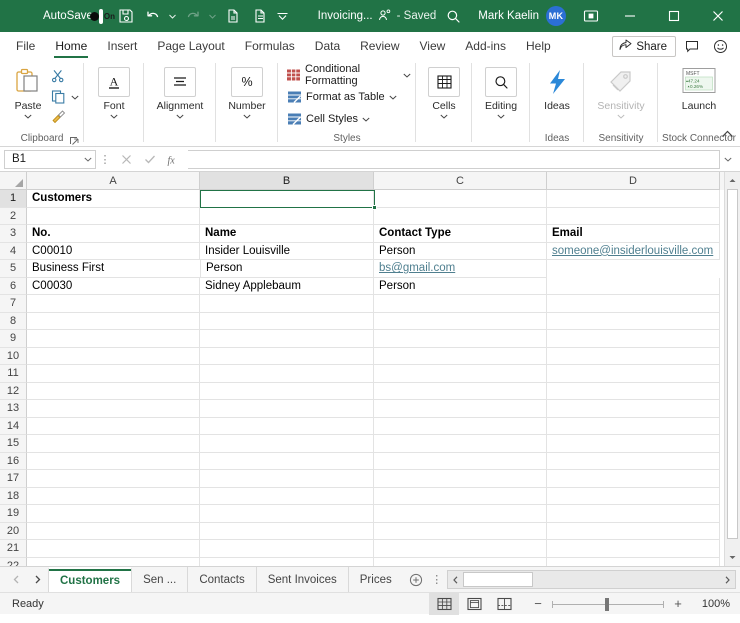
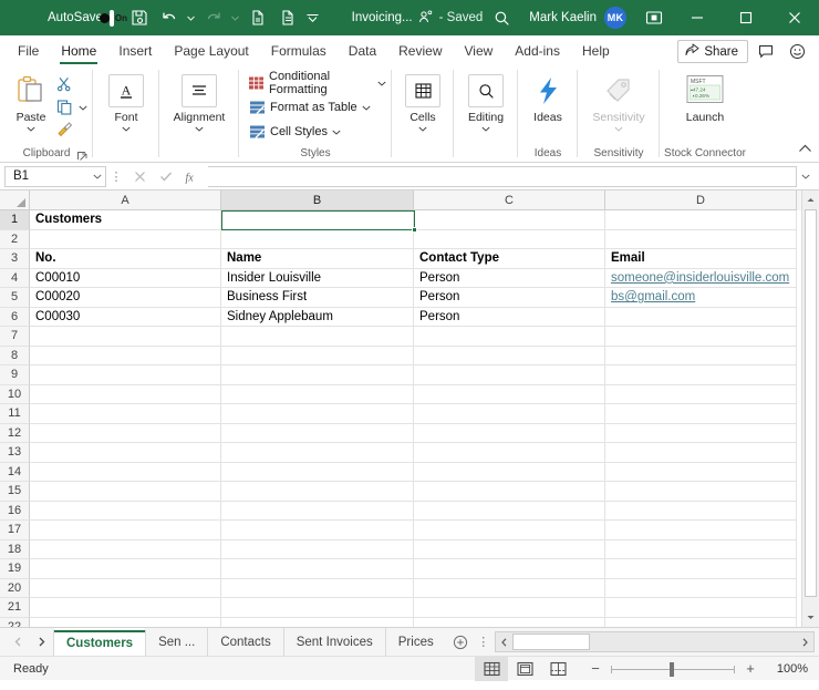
  AutoSav
  On
  Invoicing...
  - Saved
  Mark Kaelin
  MK
  File
  Home
  Insert
  Page Layout
  Formulas
  Data
  Review
  View
  Add-ins
  Help
  Share
  Paste
  Clipboard
  A
  Font
  Alignment
- %
- Number
  Conditional Formatting
  Format as Table
  Cell Styles
  Styles
  Cells
  Editing
  Ideas
  Ideas
  Sensitivity
  Sensitivity
  Launch
  Stock Connector
  B1
  ⋮
  fx
  A
  B
  C
  D
  1
  2
  3
  4
  5
  6
  7
  8
  9
  10
  11
  12
  13
  14
  15
  16
  17
  18
  19
  20
  21
  22
  Customers
  No.
  Name
  Contact Type
  Email
  C00010
  Insider Louisville
  Person
  someone@insiderlouisville.com
+ C00020
  Business First
  Person
  bs@gmail.com
  C00030
  Sidney Applebaum
  Person
  Customers
  Sen ...
  Contacts
  Sent Invoices
  Prices
  ⋮
  Ready
  −
  +
  100%
